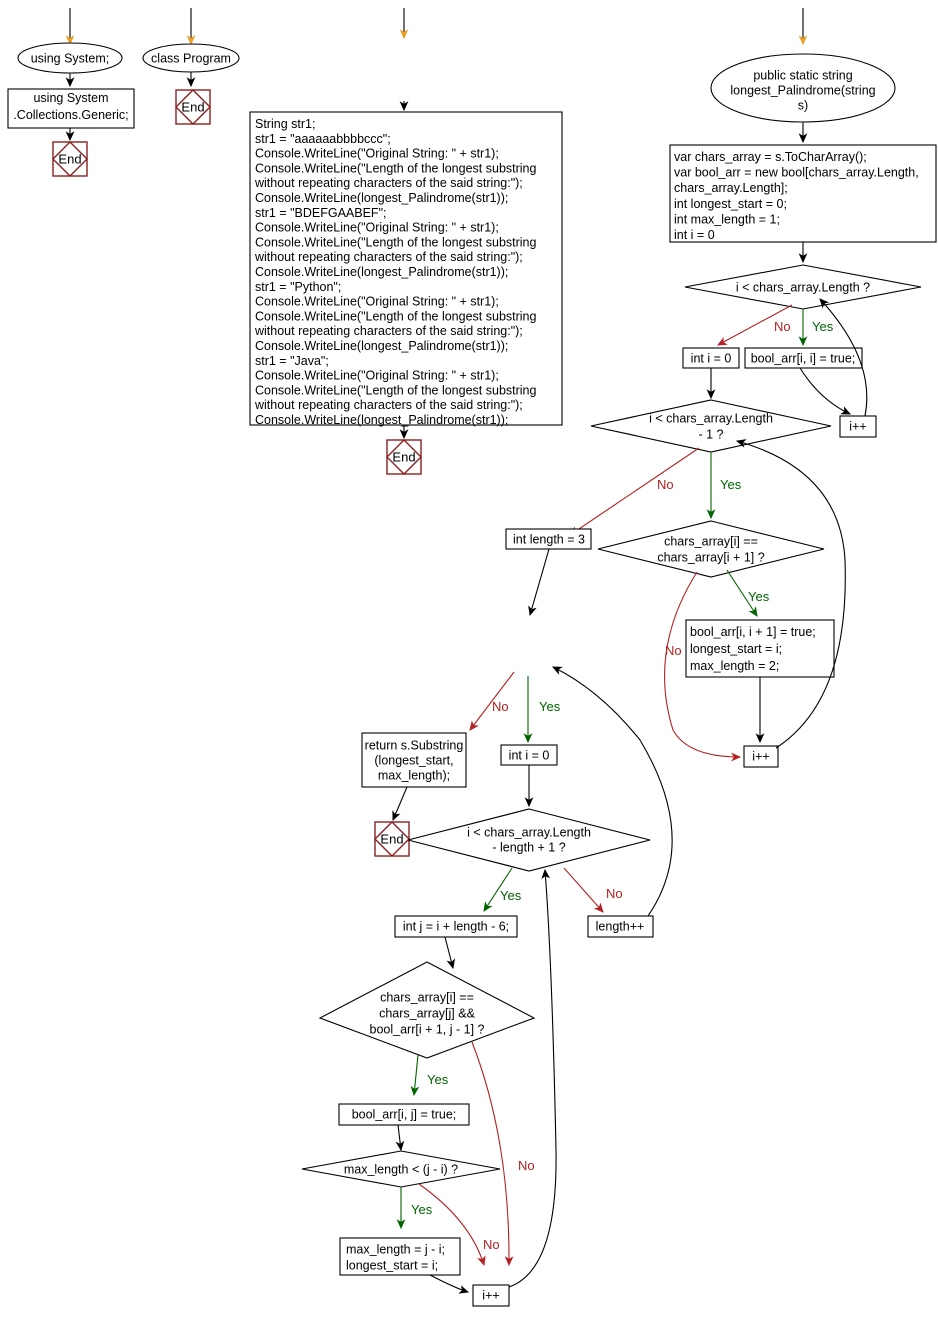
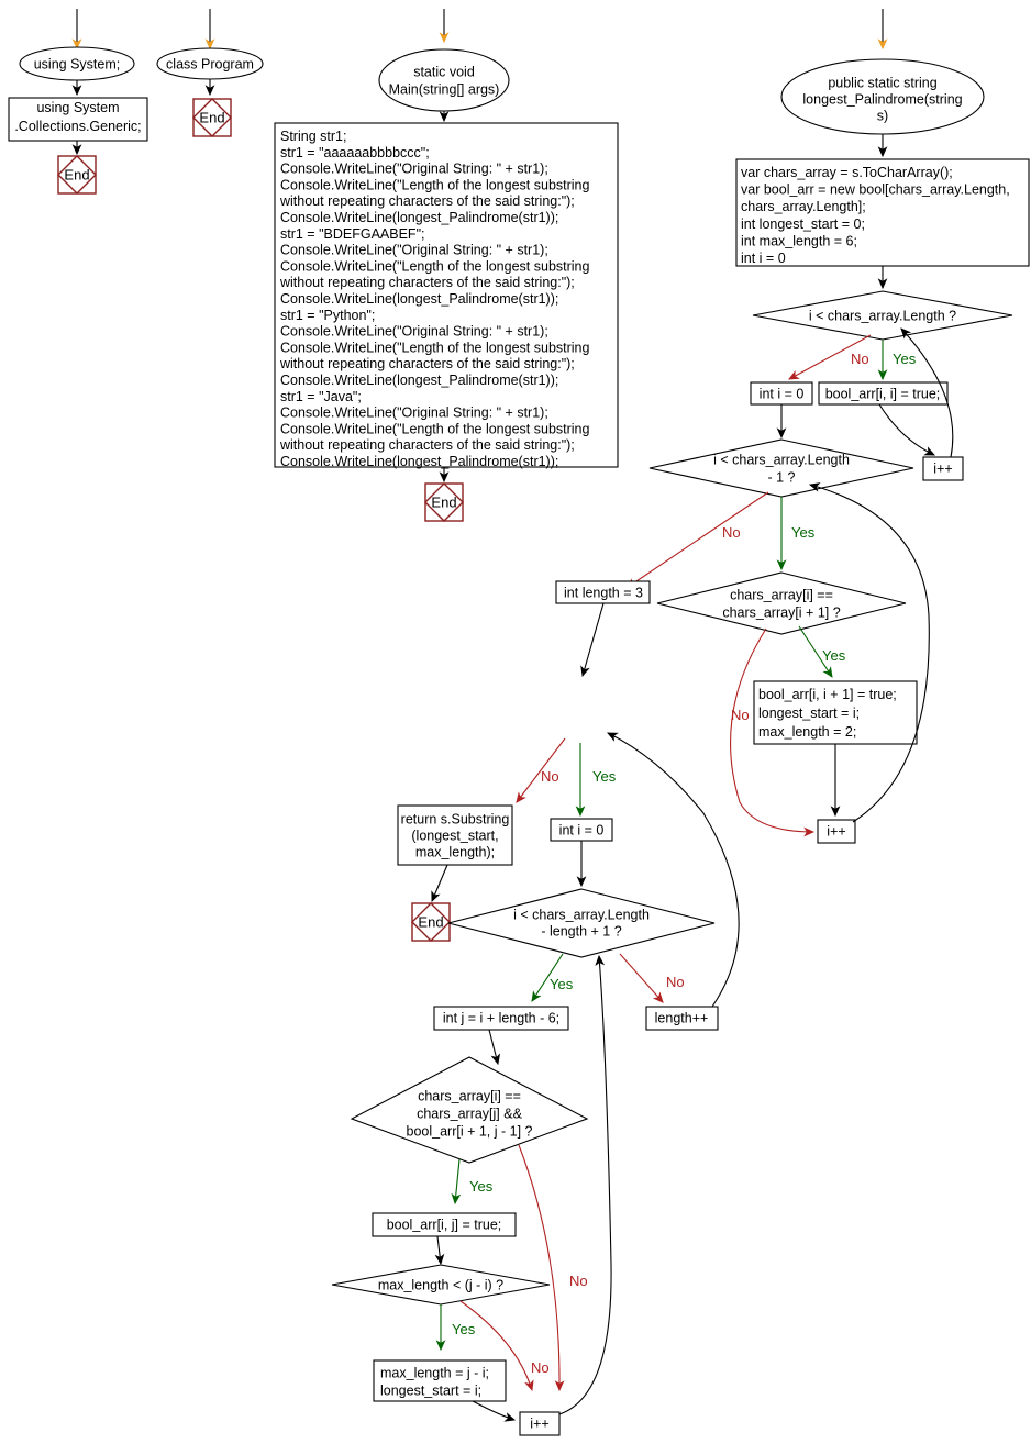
  using System;
  using System
  .Collections.Generic;
  End
  class Program
  End
+ static void
+ Main(string[] args)
  String str1;
  str1 = "aaaaaabbbbccc";
  Console.WriteLine("Original String: " + str1);
  Console.WriteLine("Length of the longest substring
  without repeating characters of the said string:");
  Console.WriteLine(longest_Palindrome(str1));
  str1 = "BDEFGAABEF";
  Console.WriteLine("Original String: " + str1);
  Console.WriteLine("Length of the longest substring
  without repeating characters of the said string:");
  Console.WriteLine(longest_Palindrome(str1));
  str1 = "Python";
  Console.WriteLine("Original String: " + str1);
  Console.WriteLine("Length of the longest substring
  without repeating characters of the said string:");
  Console.WriteLine(longest_Palindrome(str1));
  str1 = "Java";
  Console.WriteLine("Original String: " + str1);
  Console.WriteLine("Length of the longest substring
  without repeating characters of the said string:");
  Console.WriteLine(longest_Palindrome(str1));
  End
  public static string
  longest_Palindrome(string
  s)
  var chars_array = s.ToCharArray();
  var bool_arr = new bool[chars_array.Length,
  chars_array.Length];
  int longest_start = 0;
- int max_length = 1;
+ int max_length = 6;
  int i = 0
  i < chars_array.Length ?
  No
  Yes
  int i = 0
  bool_arr[i, i] = true;
  i++
  i < chars_array.Length
  - 1 ?
  No
  Yes
  chars_array[i] ==
  chars_array[i + 1] ?
  Yes
  No
  bool_arr[i, i + 1] = true;
  longest_start = i;
  max_length = 2;
  i++
  int length = 3
  No
  Yes
  return s.Substring
  (longest_start,
  max_length);
  End
  int i = 0
  i < chars_array.Length
  - length + 1 ?
  Yes
  No
  length++
  int j = i + length - 6;
  chars_array[i] ==
  chars_array[j] &&
  bool_arr[i + 1, j - 1] ?
  Yes
  No
  bool_arr[i, j] = true;
  max_length < (j - i) ?
  Yes
  No
  max_length = j - i;
  longest_start = i;
  i++
